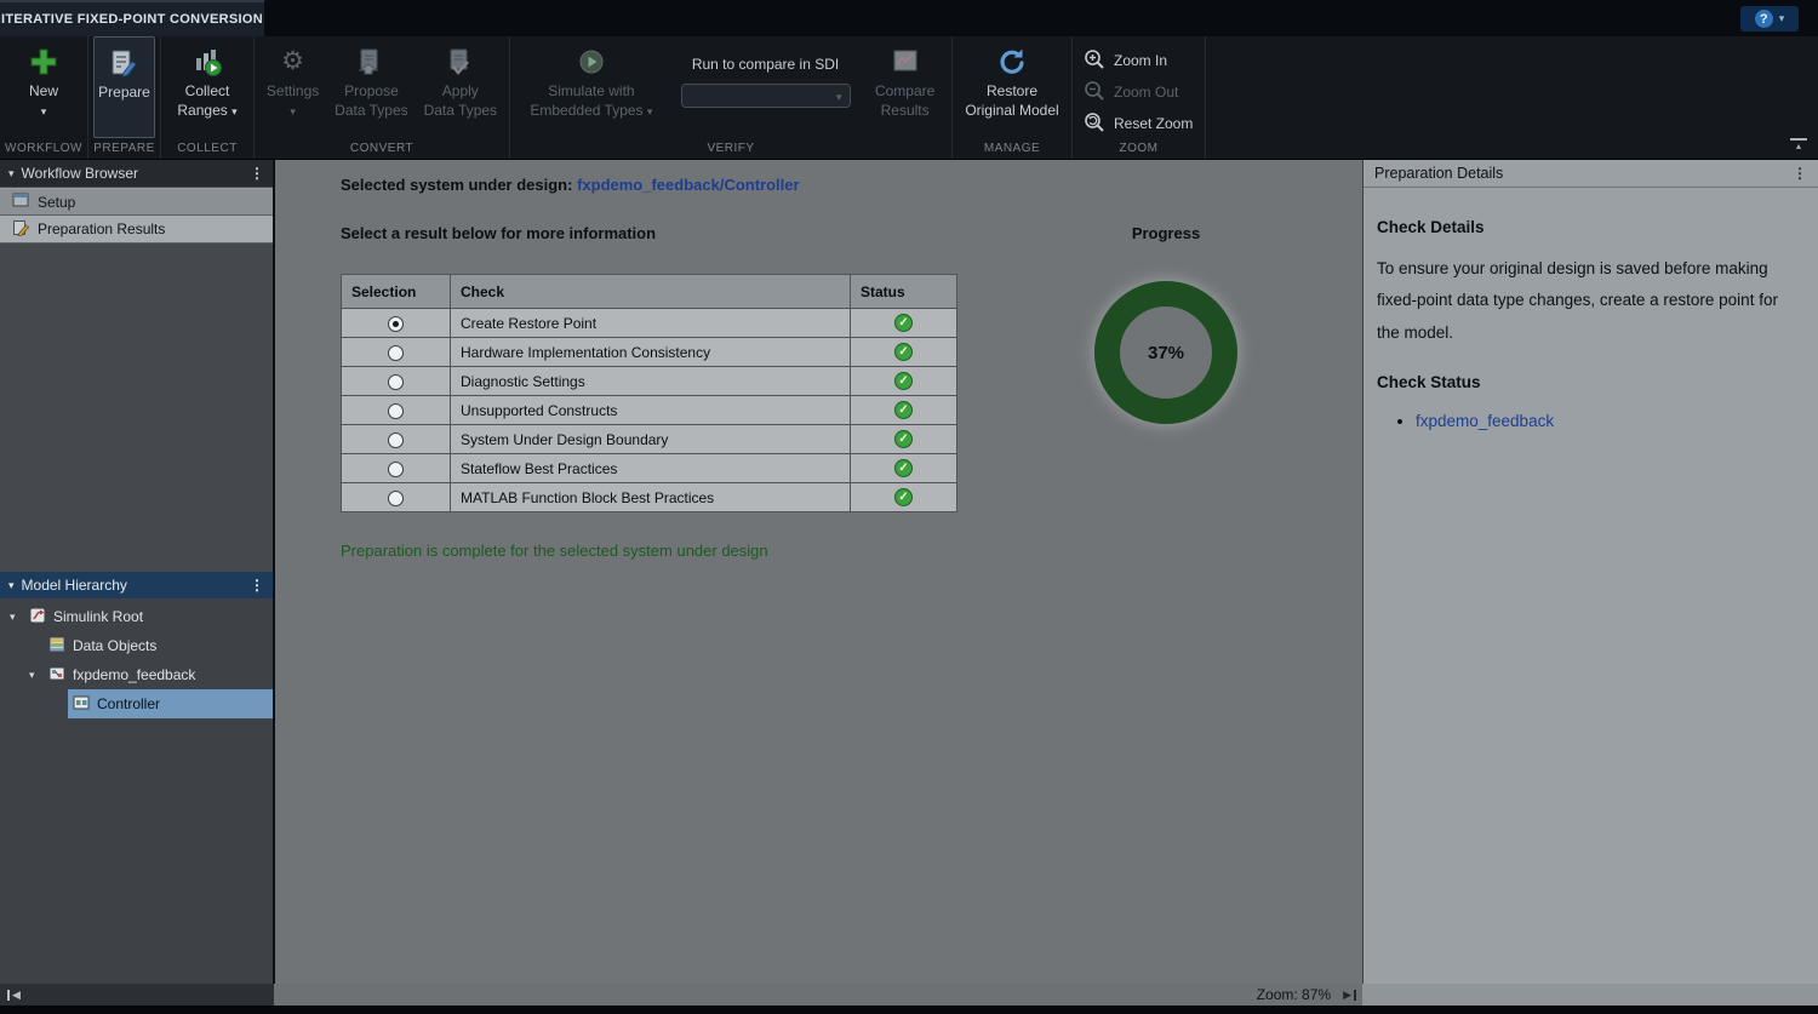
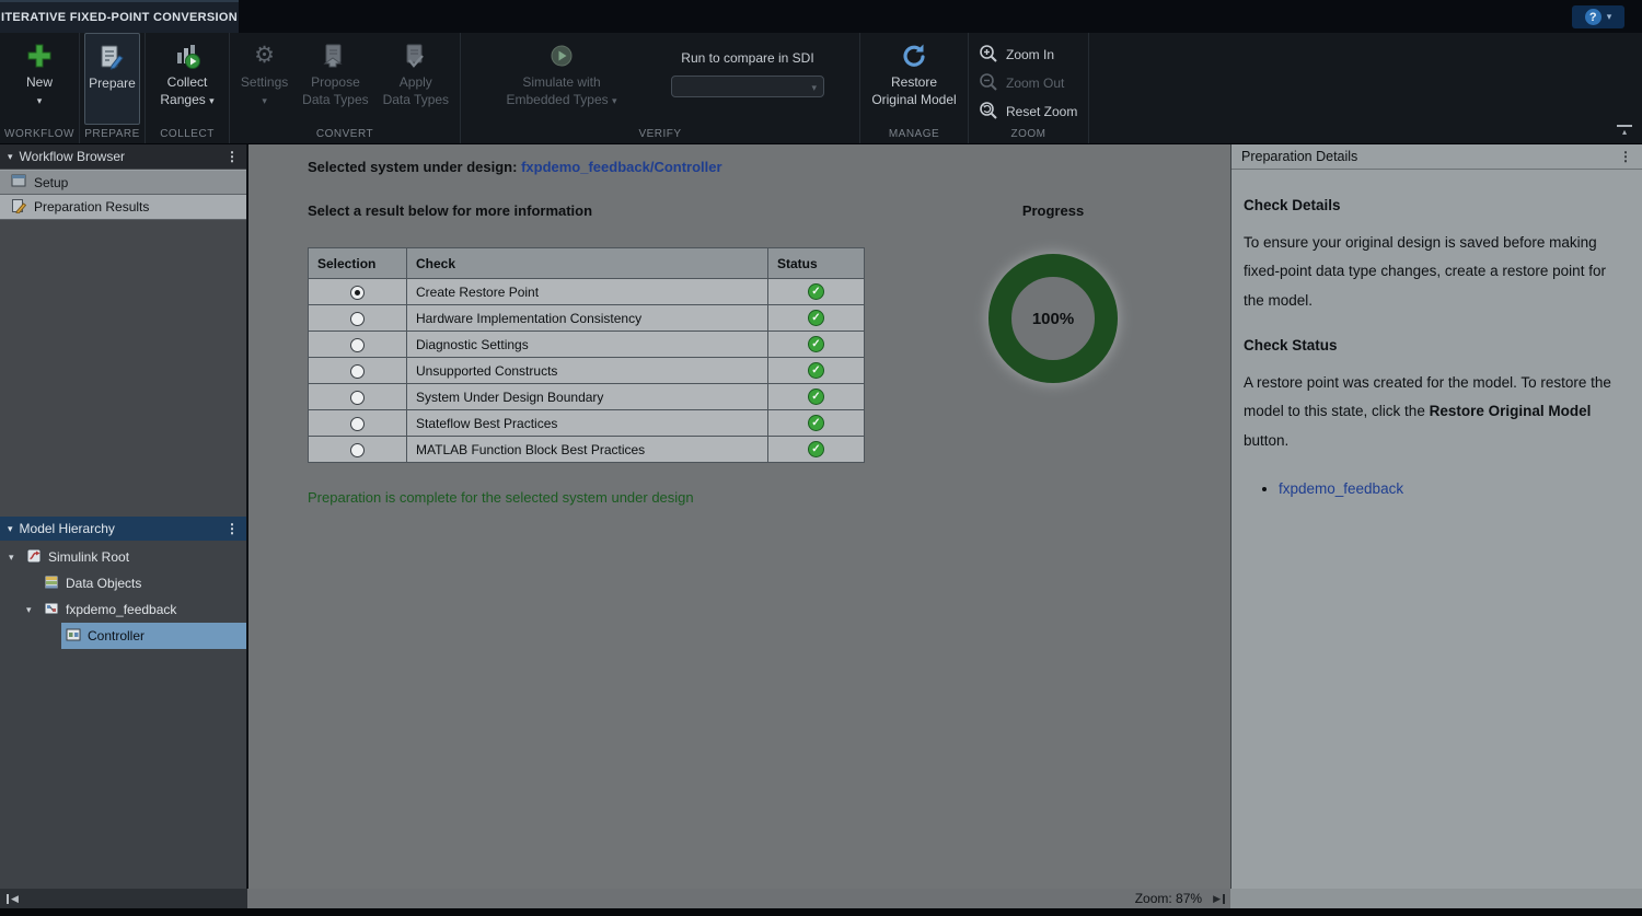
  ITERATIVE FIXED-POINT CONVERSION
  ?
  ▾
  New
  ▾
  WORKFLOW
  Prepare
  PREPARE
  Collect
  Ranges ▾
  COLLECT
  ⚙
  Settings
  ▾
  Propose
  Data Types
  Apply
  Data Types
  CONVERT
  Simulate with
  Embedded Types ▾
  Run to compare in SDI
  ▾
- Compare
- Results
  VERIFY
  Restore
  Original Model
  MANAGE
  Zoom In
  Zoom Out
  Reset Zoom
  ZOOM
  ▴
  ▾
  Workflow Browser
  ⋮
  Setup
  Preparation Results
  ▾
  Model Hierarchy
  ⋮
  ▾
  Simulink Root
  Data Objects
  ▾
  fxpdemo_feedback
  Controller
  Selected system under design: fxpdemo_feedback/Controller
  Select a result below for more information
  Progress
  Selection	Check	Status
  	Create Restore Point	✓
  	Hardware Implementation Consistency	✓
  	Diagnostic Settings	✓
  	Unsupported Constructs	✓
  	System Under Design Boundary	✓
  	Stateflow Best Practices	✓
  	MATLAB Function Block Best Practices	✓
- 37%
+ 100%
  Preparation is complete for the selected system under design
  Preparation Details
  ⋮
  Check Details
  To ensure your original design is saved before making fixed-point data type changes, create a restore point for the model.
  Check Status
+ A restore point was created for the model. To restore the model to this state, click the Restore Original Model button.
  fxpdemo_feedback
  ◀
  Zoom: 87%
  ▶
